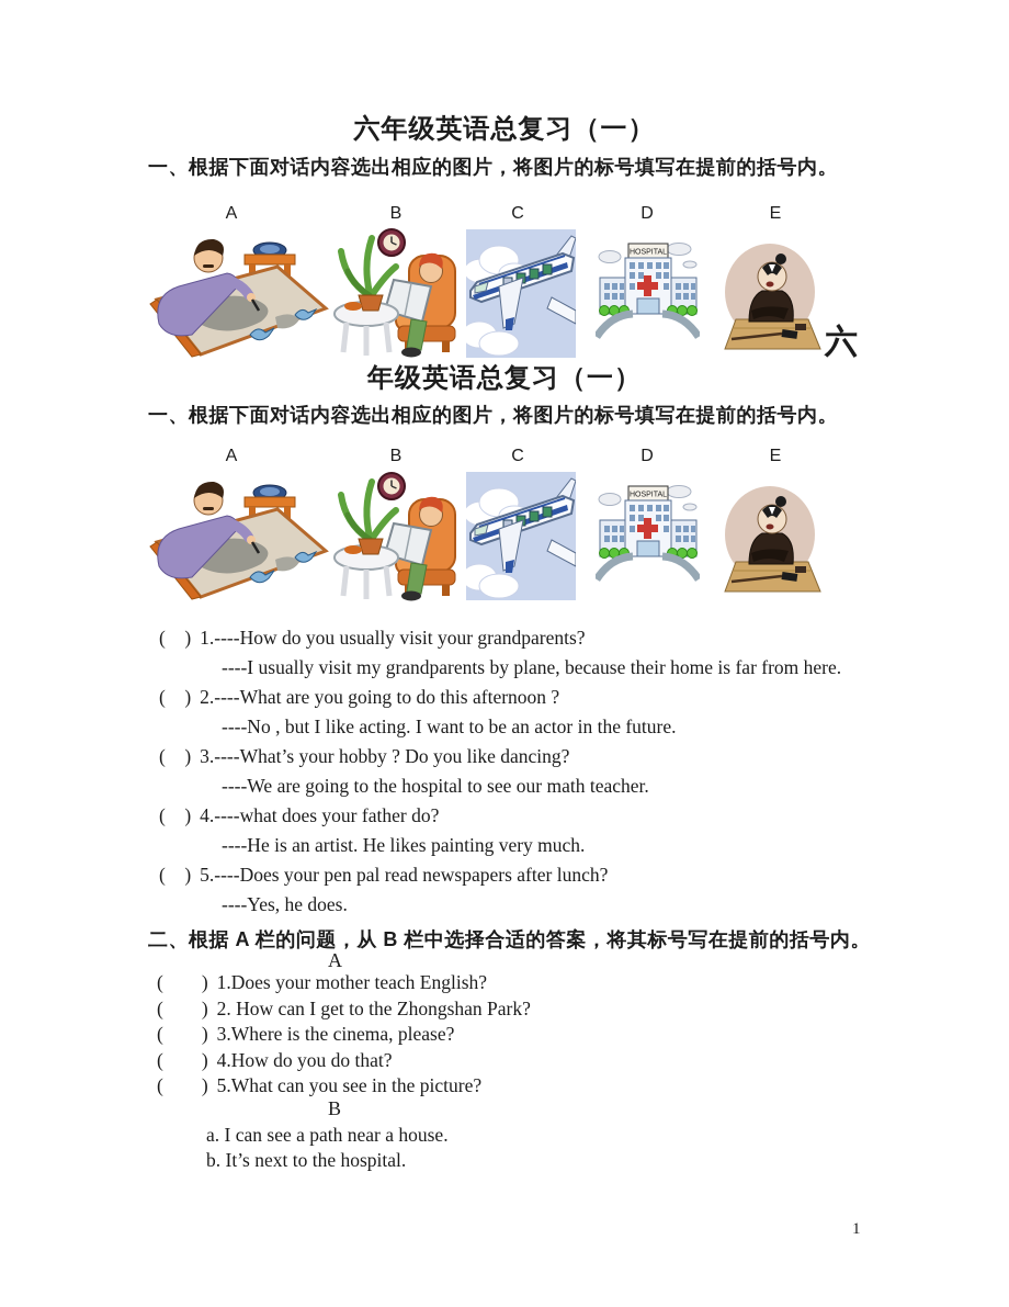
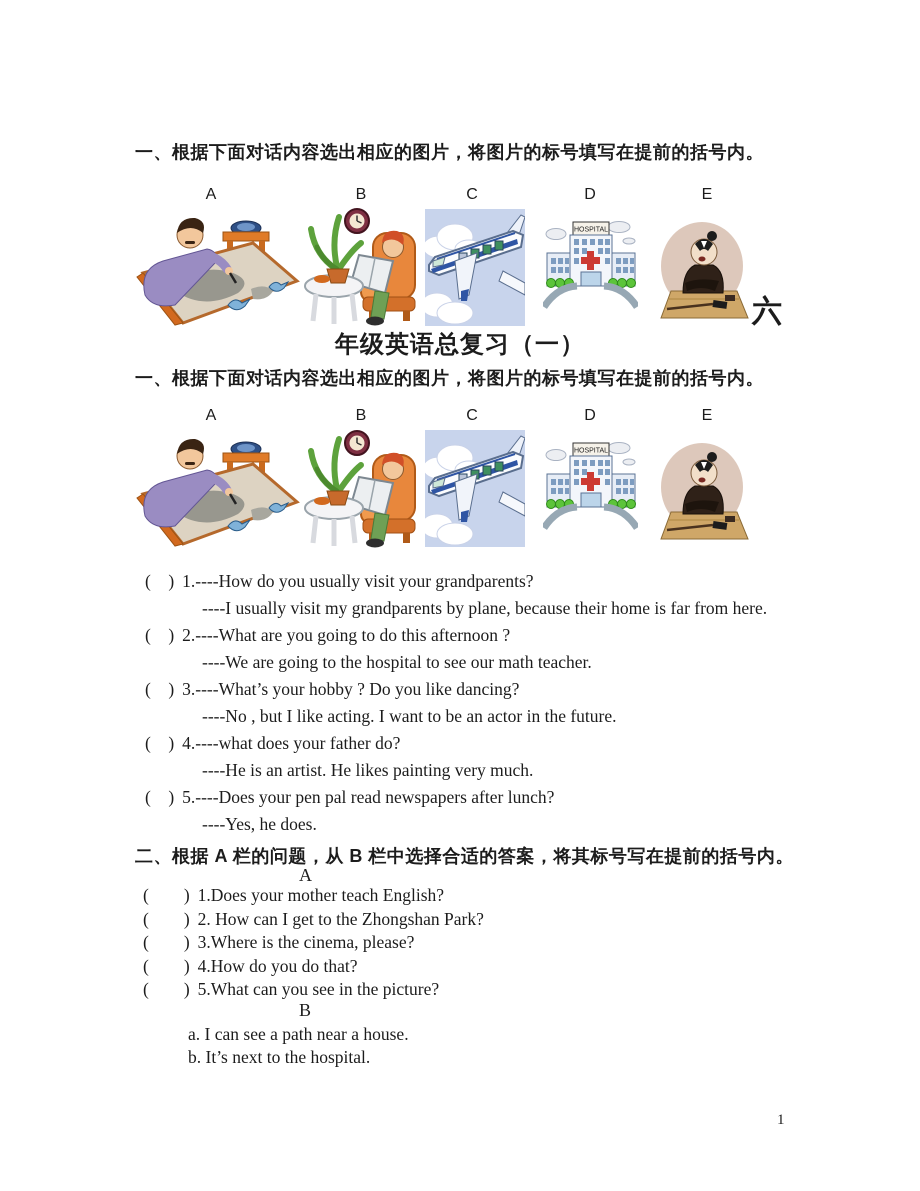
- 六年级英语总复习（一）
  一、根据下面对话内容选出相应的图片，将图片的标号填写在提前的括号内。
  A
  B
  C
  D
  E
  六
  年级英语总复习（一）
  一、根据下面对话内容选出相应的图片，将图片的标号填写在提前的括号内。
  A
  B
  C
  D
  E
  ( ) 1.----How do you usually visit your grandparents?
  ----I usually visit my grandparents by plane, because their home is far from here.
  ( ) 2.----What are you going to do this afternoon ?
- ----No , but I like acting. I want to be an actor in the future.
+ ----We are going to the hospital to see our math teacher.
  ( ) 3.----What’s your hobby ? Do you like dancing?
- ----We are going to the hospital to see our math teacher.
+ ----No , but I like acting. I want to be an actor in the future.
  ( ) 4.----what does your father do?
  ----He is an artist. He likes painting very much.
  ( ) 5.----Does your pen pal read newspapers after lunch?
  ----Yes, he does.
  二、根据 A 栏的问题，从 B 栏中选择合适的答案，将其标号写在提前的括号内。
  A
  ( ) 1.Does your mother teach English?
  ( ) 2. How can I get to the Zhongshan Park?
  ( ) 3.Where is the cinema, please?
  ( ) 4.How do you do that?
  ( ) 5.What can you see in the picture?
  B
  a. I can see a path near a house.
  b. It’s next to the hospital.
  1
